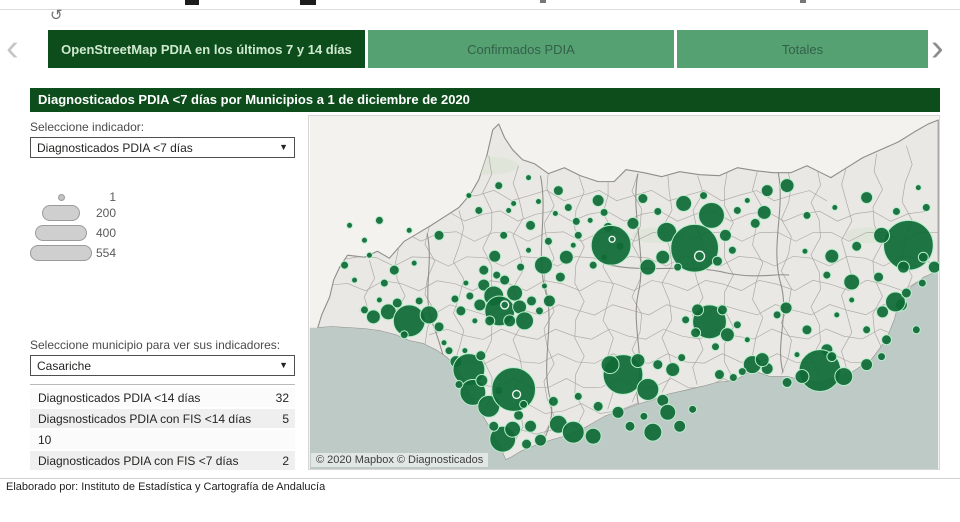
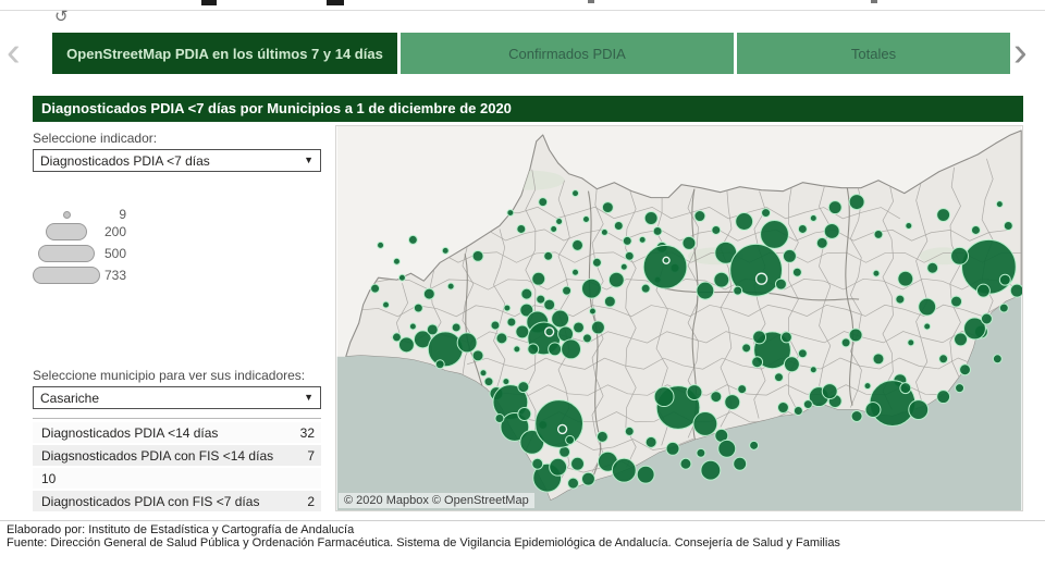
  ↺
  ‹
  OpenStreetMap PDIA en los últimos 7 y 14 días
  Confirmados PDIA
  Totales
  ›
  Diagnosticados PDIA <7 días por Municipios a 1 de diciembre de 2020
  Seleccione indicador:
  Diagnosticados PDIA <7 días
  ▼
- 1
+ 9
  200
- 400
+ 500
- 554
+ 733
  Seleccione municipio para ver sus indicadores:
  Casariche
  ▼
  Diagnosticados PDIA <14 días
  32
  Diagsnosticados PDIA con FIS <14 días
- 5
+ 7
  10
  Diagnosticados PDIA con FIS <7 días
  2
- © 2020 Mapbox © Diagnosticados
+ © 2020 Mapbox © OpenStreetMap
  Elaborado por: Instituto de Estadística y Cartografía de Andalucía
+ Fuente: Dirección General de Salud Pública y Ordenación Farmacéutica. Sistema de Vigilancia Epidemiológica de Andalucía. Consejería de Salud y Familias
